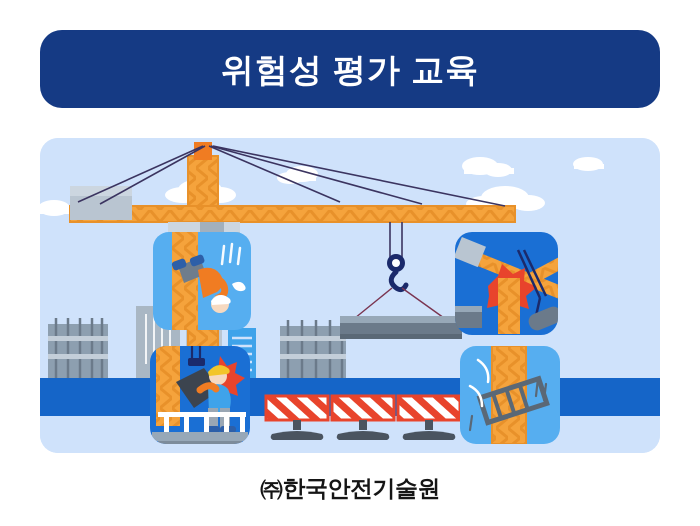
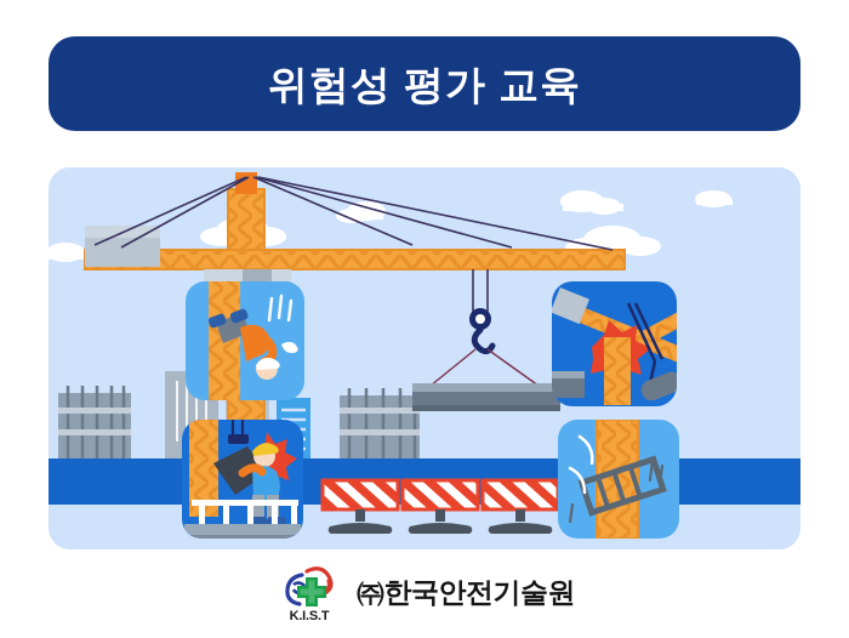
  위험성 평가 교육
+ K.I.S.T
  ㈜한국안전기술원
